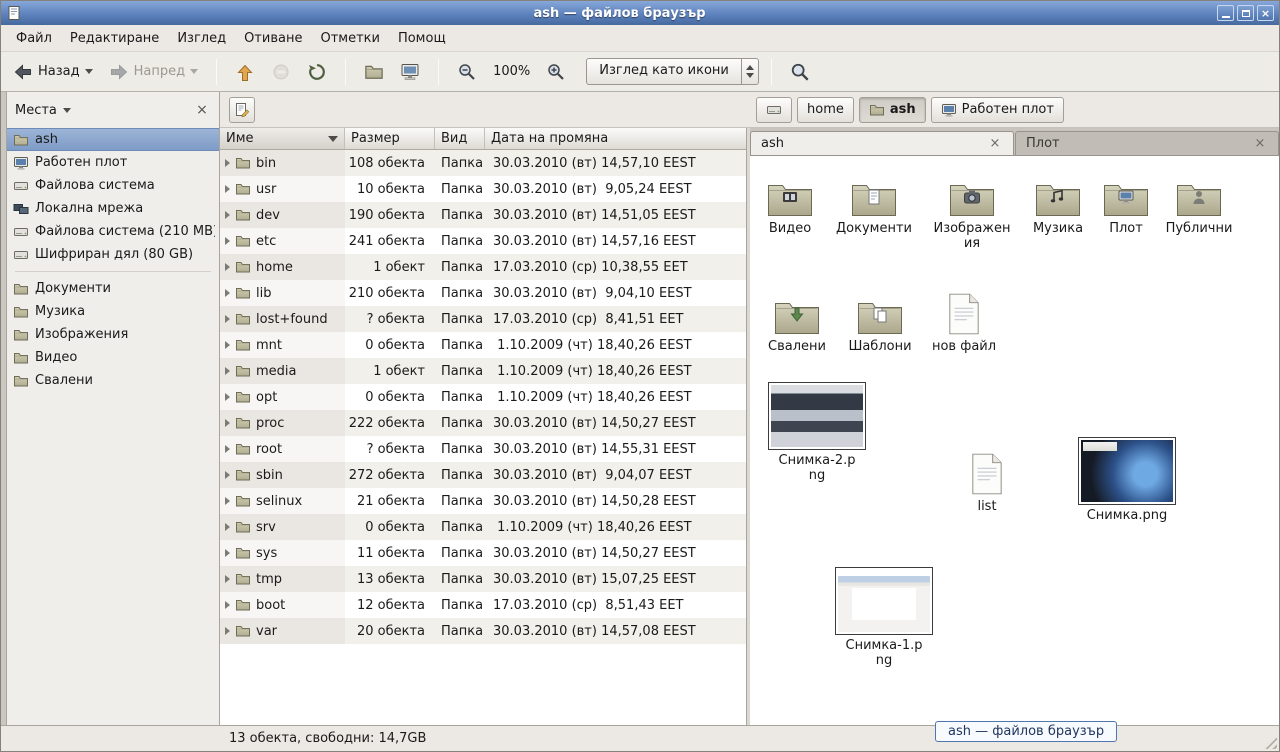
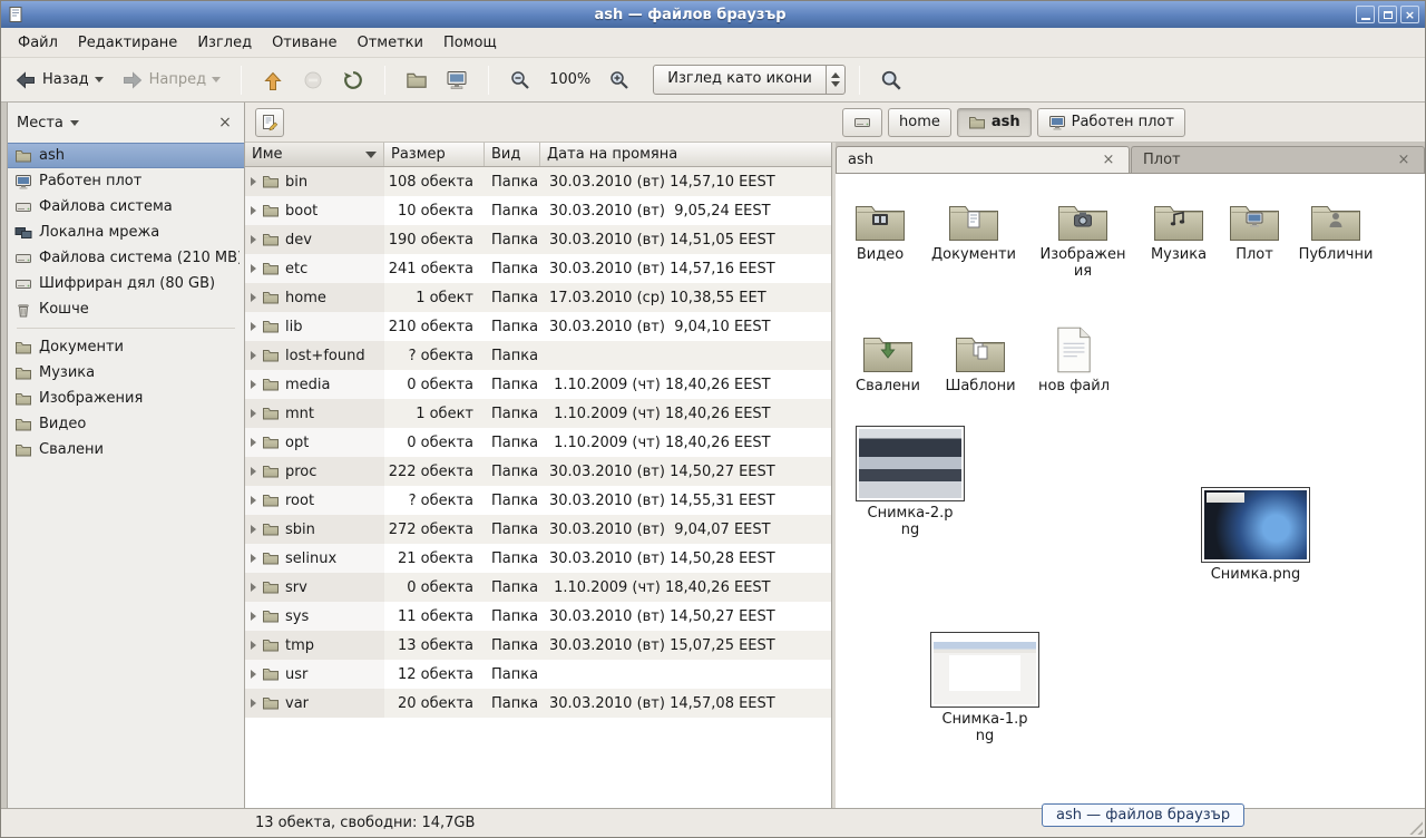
  ash — файлов браузър
  ×
  Файл
  Редактиране
  Изглед
  Отиване
  Отметки
  Помощ
  Назад
  Напред
  100%
  Изглед като икони
  Места
  ×
  ash
  Работен плот
  Файлова система
  Локална мрежа
  Файлова система (210 MB
  Шифриран дял (80 GB)
+ Кошче
  Документи
  Музика
  Изображения
  Видео
  Свалени
  home
  ash
  Работен плот
  Име
  Размер
  Вид
  Дата на промяна
  bin
  108 обекта
  Папка
  30.03.2010 (вт) 14,57,10 EEST
- usr
+ boot
  10 обекта
  Папка
  30.03.2010 (вт) 9,05,24 EEST
  dev
  190 обекта
  Папка
  30.03.2010 (вт) 14,51,05 EEST
  etc
  241 обекта
  Папка
  30.03.2010 (вт) 14,57,16 EEST
  home
  1 обект
  Папка
  17.03.2010 (ср) 10,38,55 EET
  lib
  210 обекта
  Папка
  30.03.2010 (вт) 9,04,10 EEST
  lost+found
  ? обекта
  Папка
- 17.03.2010 (ср) 8,41,51 EET
- mnt
+ media
  0 обекта
  Папка
  1.10.2009 (чт) 18,40,26 EEST
- media
+ mnt
  1 обект
  Папка
  1.10.2009 (чт) 18,40,26 EEST
  opt
  0 обекта
  Папка
  1.10.2009 (чт) 18,40,26 EEST
  proc
  222 обекта
  Папка
  30.03.2010 (вт) 14,50,27 EEST
  root
  ? обекта
  Папка
  30.03.2010 (вт) 14,55,31 EEST
  sbin
  272 обекта
  Папка
  30.03.2010 (вт) 9,04,07 EEST
  selinux
  21 обекта
  Папка
  30.03.2010 (вт) 14,50,28 EEST
  srv
  0 обекта
  Папка
  1.10.2009 (чт) 18,40,26 EEST
  sys
  11 обекта
  Папка
  30.03.2010 (вт) 14,50,27 EEST
  tmp
  13 обекта
  Папка
  30.03.2010 (вт) 15,07,25 EEST
- boot
+ usr
  12 обекта
  Папка
- 17.03.2010 (ср) 8,51,43 EET
  var
  20 обекта
  Папка
  30.03.2010 (вт) 14,57,08 EEST
  ash
  ×
  Плот
  ×
  Видео
  Документи
  Изображения
  Музика
  Плот
  Публични
  Свалени
  Шаблони
  нов файл
  Снимка-2.png
- list
  Снимка.png
  Снимка-1.png
  13 обекта, свободни: 14,7GB
  ash — файлов браузър
